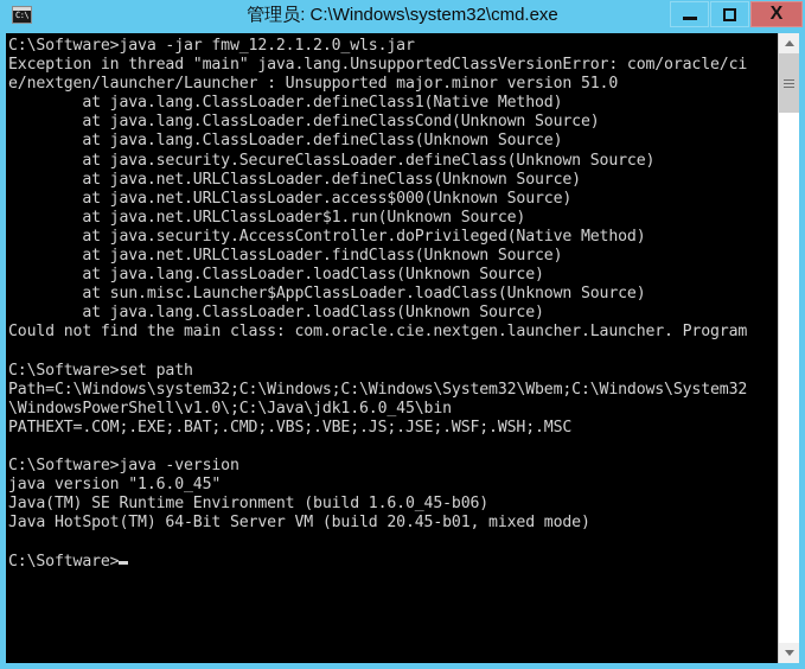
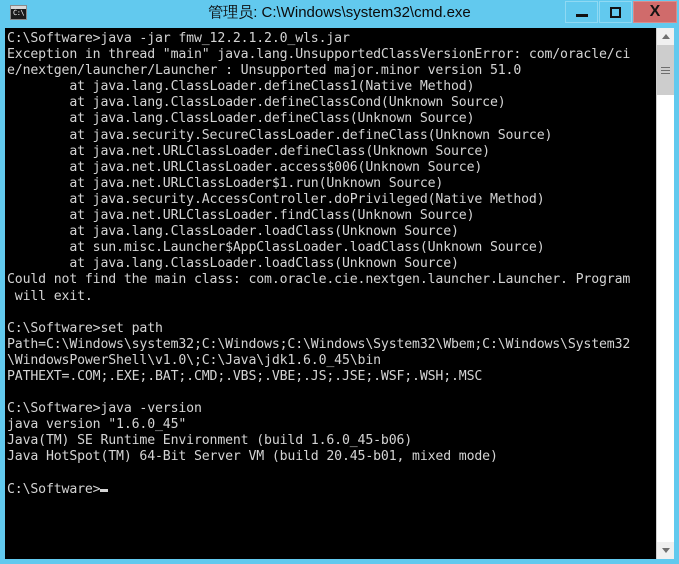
  C:\
  管理员: C:\Windows\system32\cmd.exe
  X
  C:\Software>java -jar fmw_12.2.1.2.0_wls.jar
  Exception in thread "main" java.lang.UnsupportedClassVersionError: com/oracle/ci
  e/nextgen/launcher/Launcher : Unsupported major.minor version 51.0
  at java.lang.ClassLoader.defineClass1(Native Method)
  at java.lang.ClassLoader.defineClassCond(Unknown Source)
  at java.lang.ClassLoader.defineClass(Unknown Source)
  at java.security.SecureClassLoader.defineClass(Unknown Source)
  at java.net.URLClassLoader.defineClass(Unknown Source)
- at java.net.URLClassLoader.access$000(Unknown Source)
+ at java.net.URLClassLoader.access$006(Unknown Source)
  at java.net.URLClassLoader$1.run(Unknown Source)
  at java.security.AccessController.doPrivileged(Native Method)
  at java.net.URLClassLoader.findClass(Unknown Source)
  at java.lang.ClassLoader.loadClass(Unknown Source)
  at sun.misc.Launcher$AppClassLoader.loadClass(Unknown Source)
  at java.lang.ClassLoader.loadClass(Unknown Source)
  Could not find the main class: com.oracle.cie.nextgen.launcher.Launcher. Program
+ will exit.
  C:\Software>set path
  Path=C:\Windows\system32;C:\Windows;C:\Windows\System32\Wbem;C:\Windows\System32
  \WindowsPowerShell\v1.0\;C:\Java\jdk1.6.0_45\bin
  PATHEXT=.COM;.EXE;.BAT;.CMD;.VBS;.VBE;.JS;.JSE;.WSF;.WSH;.MSC
  C:\Software>java -version
  java version "1.6.0_45"
  Java(TM) SE Runtime Environment (build 1.6.0_45-b06)
  Java HotSpot(TM) 64-Bit Server VM (build 20.45-b01, mixed mode)
  C:\Software>
